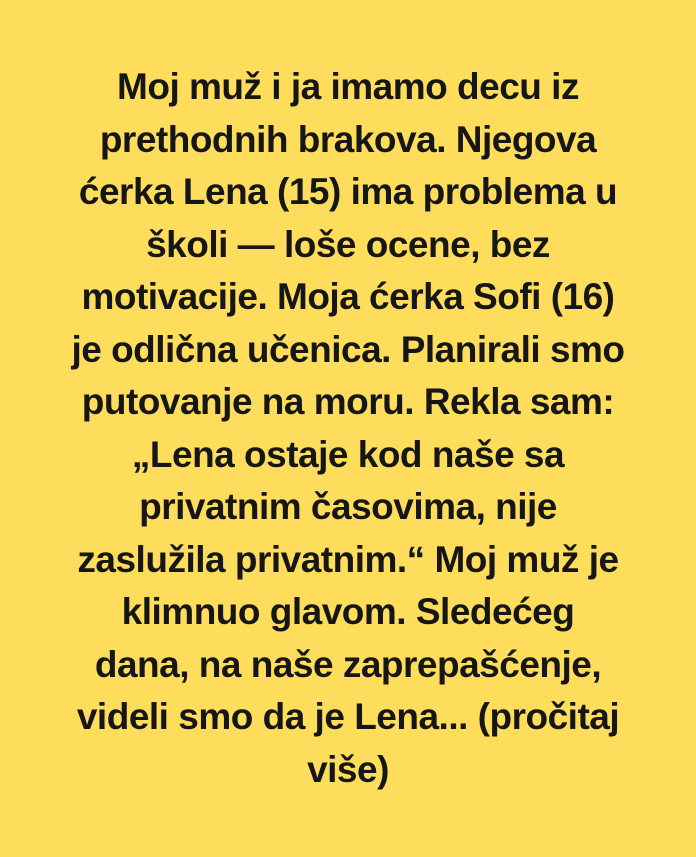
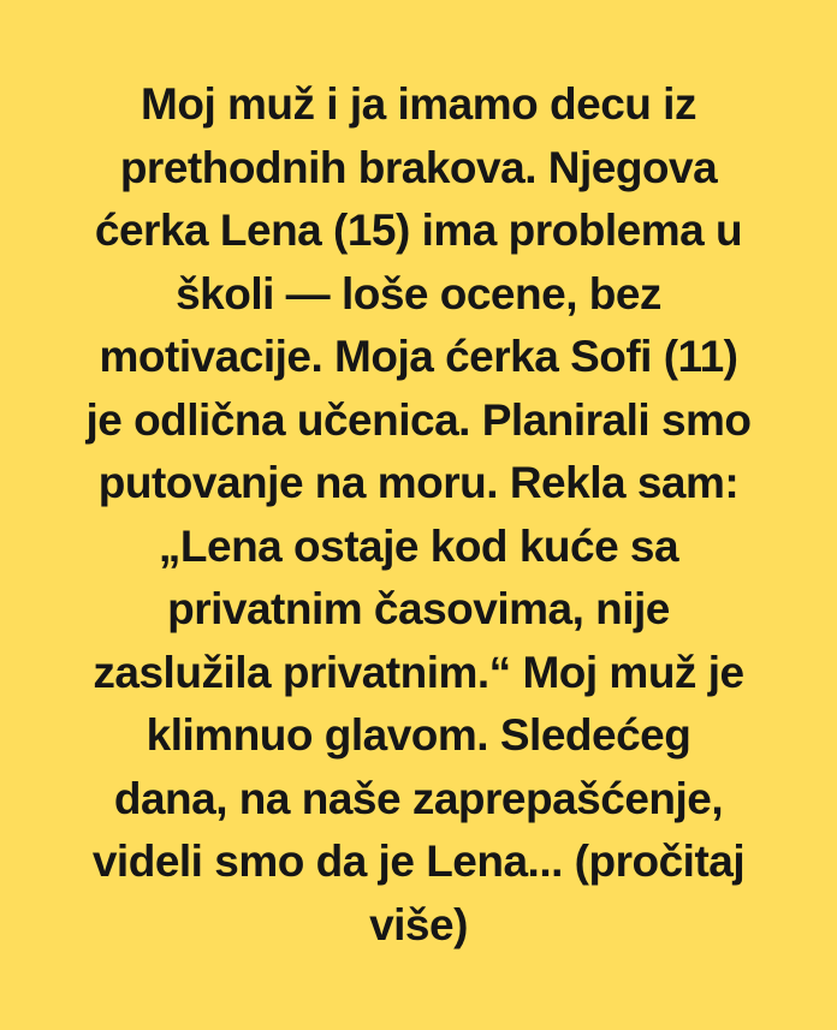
  Moj muž i ja imamo decu iz
  prethodnih brakova. Njegova
  ćerka Lena (15) ima problema u
  školi — loše ocene, bez
- motivacije. Moja ćerka Sofi (16)
+ motivacije. Moja ćerka Sofi (11)
  je odlična učenica. Planirali smo
  putovanje na moru. Rekla sam:
- „Lena ostaje kod naše sa
+ „Lena ostaje kod kuće sa
  privatnim časovima, nije
  zaslužila privatnim.“ Moj muž je
  klimnuo glavom. Sledećeg
  dana, na naše zaprepašćenje,
  videli smo da je Lena... (pročitaj
  više)
